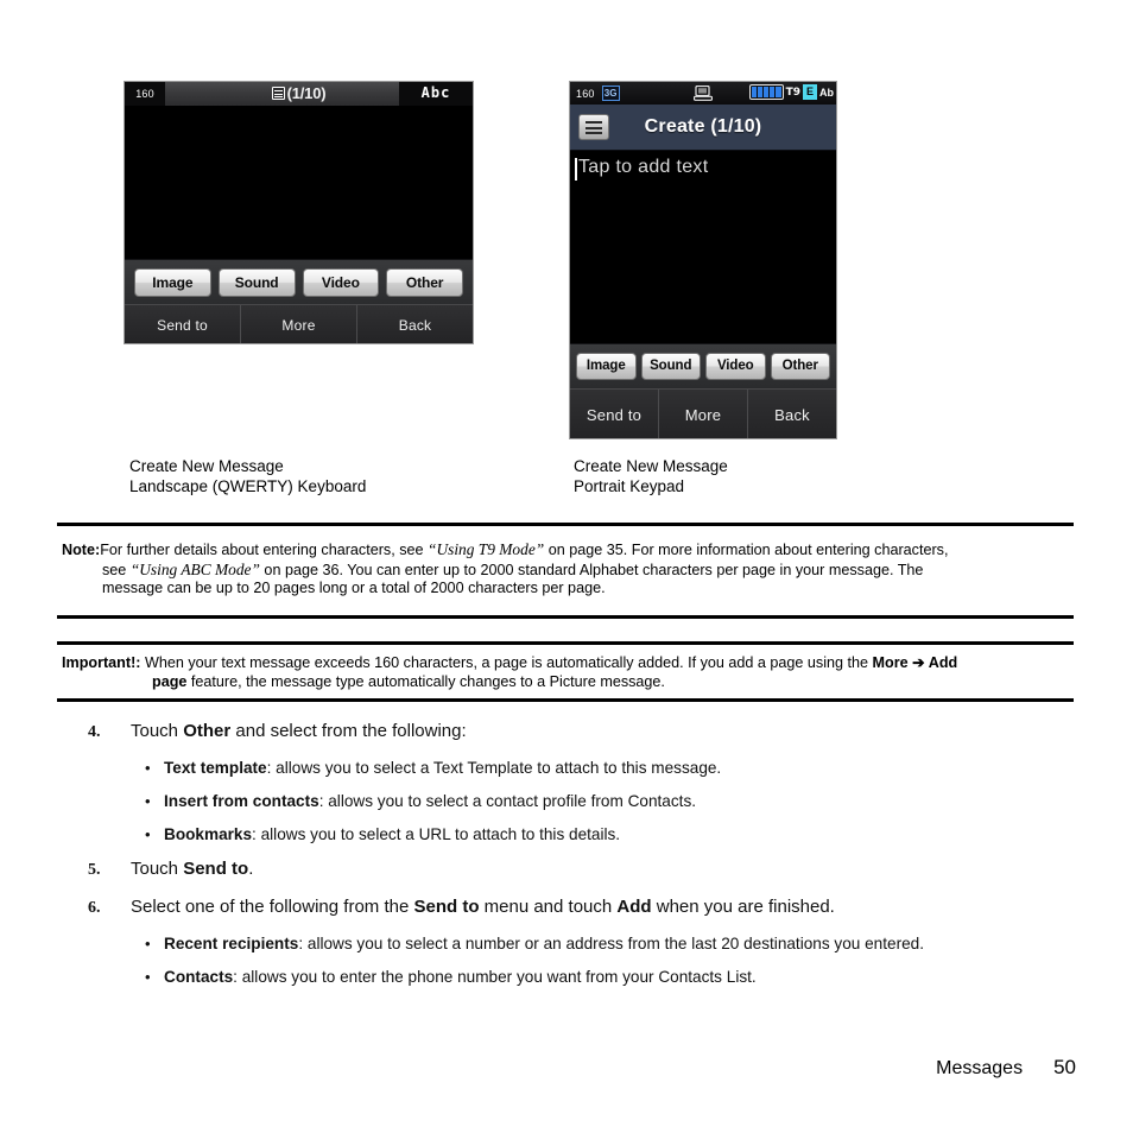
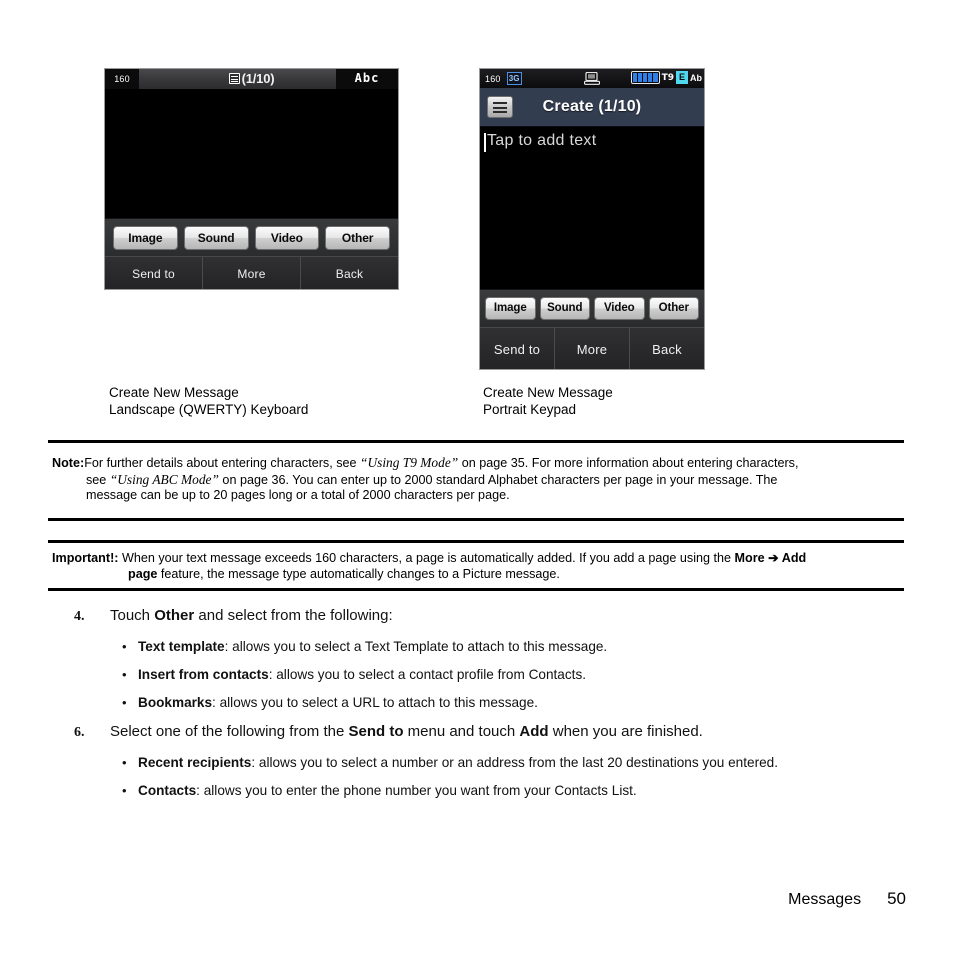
  160
  (1/10)
  Abc
  Image
  Sound
  Video
  Other
  Send to
  More
  Back
  160
  3G
  T9
  E
  Ab
  Create (1/10)
  Tap to add text
  Image
  Sound
  Video
  Other
  Send to
  More
  Back
  Create New Message
  Landscape (QWERTY) Keyboard
  Create New Message
  Portrait Keypad
  Note:For further details about entering characters, see “Using T9 Mode” on page 35. For more information about entering characters,
  see “Using ABC Mode” on page 36. You can enter up to 2000 standard Alphabet characters per page in your message. The
  message can be up to 20 pages long or a total of 2000 characters per page.
  Important!: When your text message exceeds 160 characters, a page is automatically added. If you add a page using the More ➔ Add
  page feature, the message type automatically changes to a Picture message.
  4.
  Touch Other and select from the following:
  •
  Text template: allows you to select a Text Template to attach to this message.
  •
  Insert from contacts: allows you to select a contact profile from Contacts.
  •
- Bookmarks: allows you to select a URL to attach to this details.
+ Bookmarks: allows you to select a URL to attach to this message.
- 5.
- Touch Send to.
  6.
  Select one of the following from the Send to menu and touch Add when you are finished.
  •
  Recent recipients: allows you to select a number or an address from the last 20 destinations you entered.
  •
  Contacts: allows you to enter the phone number you want from your Contacts List.
  Messages
  50
